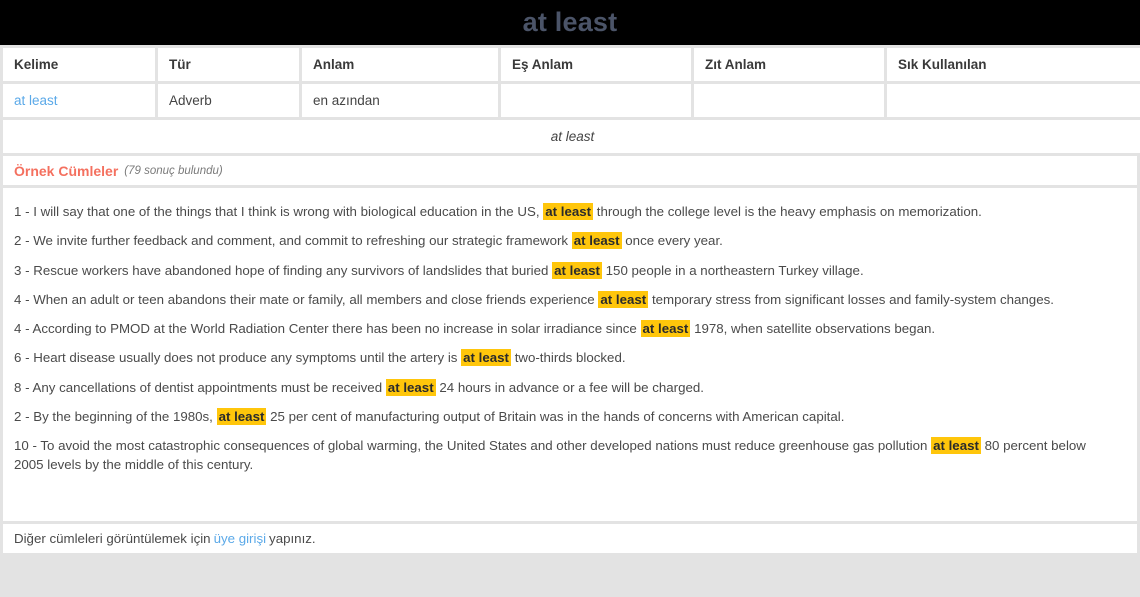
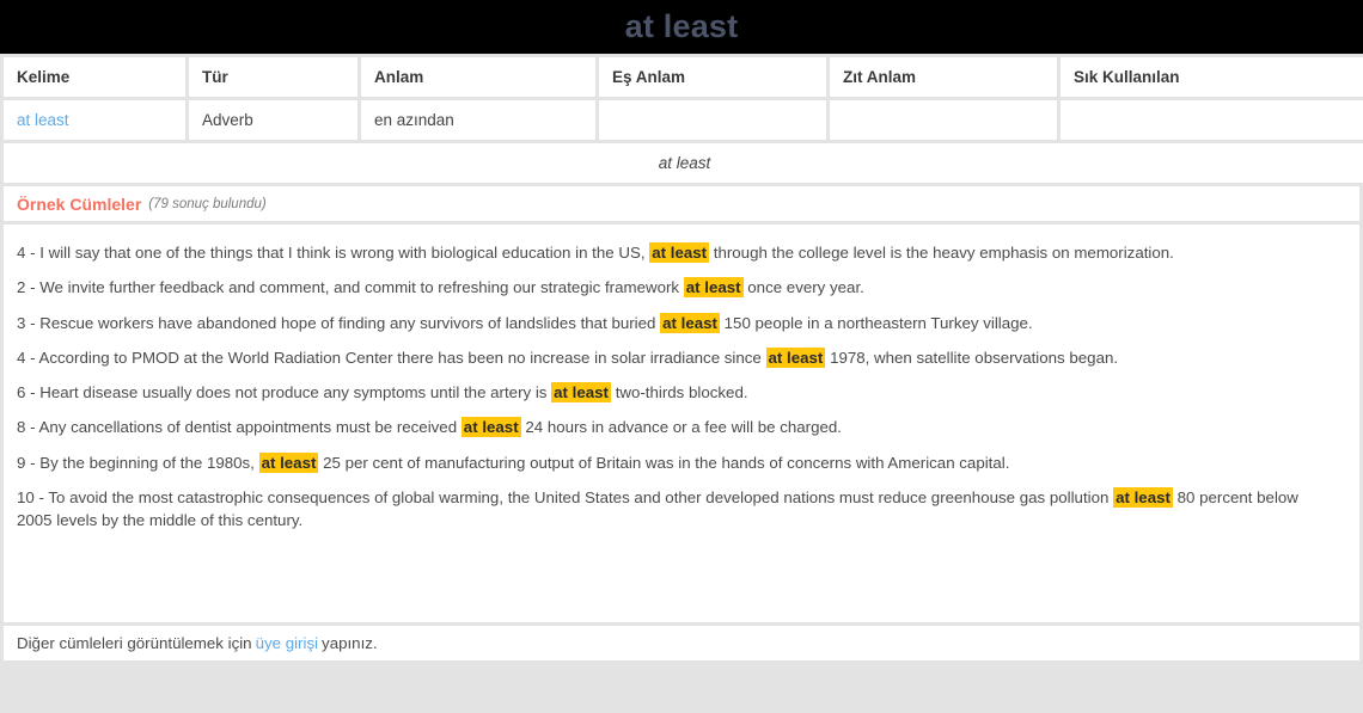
  at least
  Kelime	Tür	Anlam	Eş Anlam	Zıt Anlam	Sık Kullanılan
  at least	Adverb	en azından
  at least
  Örnek Cümleler
  (79 sonuç bulundu)
- 1 - I will say that one of the things that I think is wrong with biological education in the US, at least through the college level is the heavy emphasis on memorization.
+ 4 - I will say that one of the things that I think is wrong with biological education in the US, at least through the college level is the heavy emphasis on memorization.
  2 - We invite further feedback and comment, and commit to refreshing our strategic framework at least once every year.
  3 - Rescue workers have abandoned hope of finding any survivors of landslides that buried at least 150 people in a northeastern Turkey village.
- 4 - When an adult or teen abandons their mate or family, all members and close friends experience at least temporary stress from significant losses and family-system changes.
  4 - According to PMOD at the World Radiation Center there has been no increase in solar irradiance since at least 1978, when satellite observations began.
  6 - Heart disease usually does not produce any symptoms until the artery is at least two-thirds blocked.
  8 - Any cancellations of dentist appointments must be received at least 24 hours in advance or a fee will be charged.
- 2 - By the beginning of the 1980s, at least 25 per cent of manufacturing output of Britain was in the hands of concerns with American capital.
+ 9 - By the beginning of the 1980s, at least 25 per cent of manufacturing output of Britain was in the hands of concerns with American capital.
  10 - To avoid the most catastrophic consequences of global warming, the United States and other developed nations must reduce greenhouse gas pollution at least 80 percent below 2005 levels by the middle of this century.
  Diğer cümleleri görüntülemek için
  üye girişi
  yapınız.
